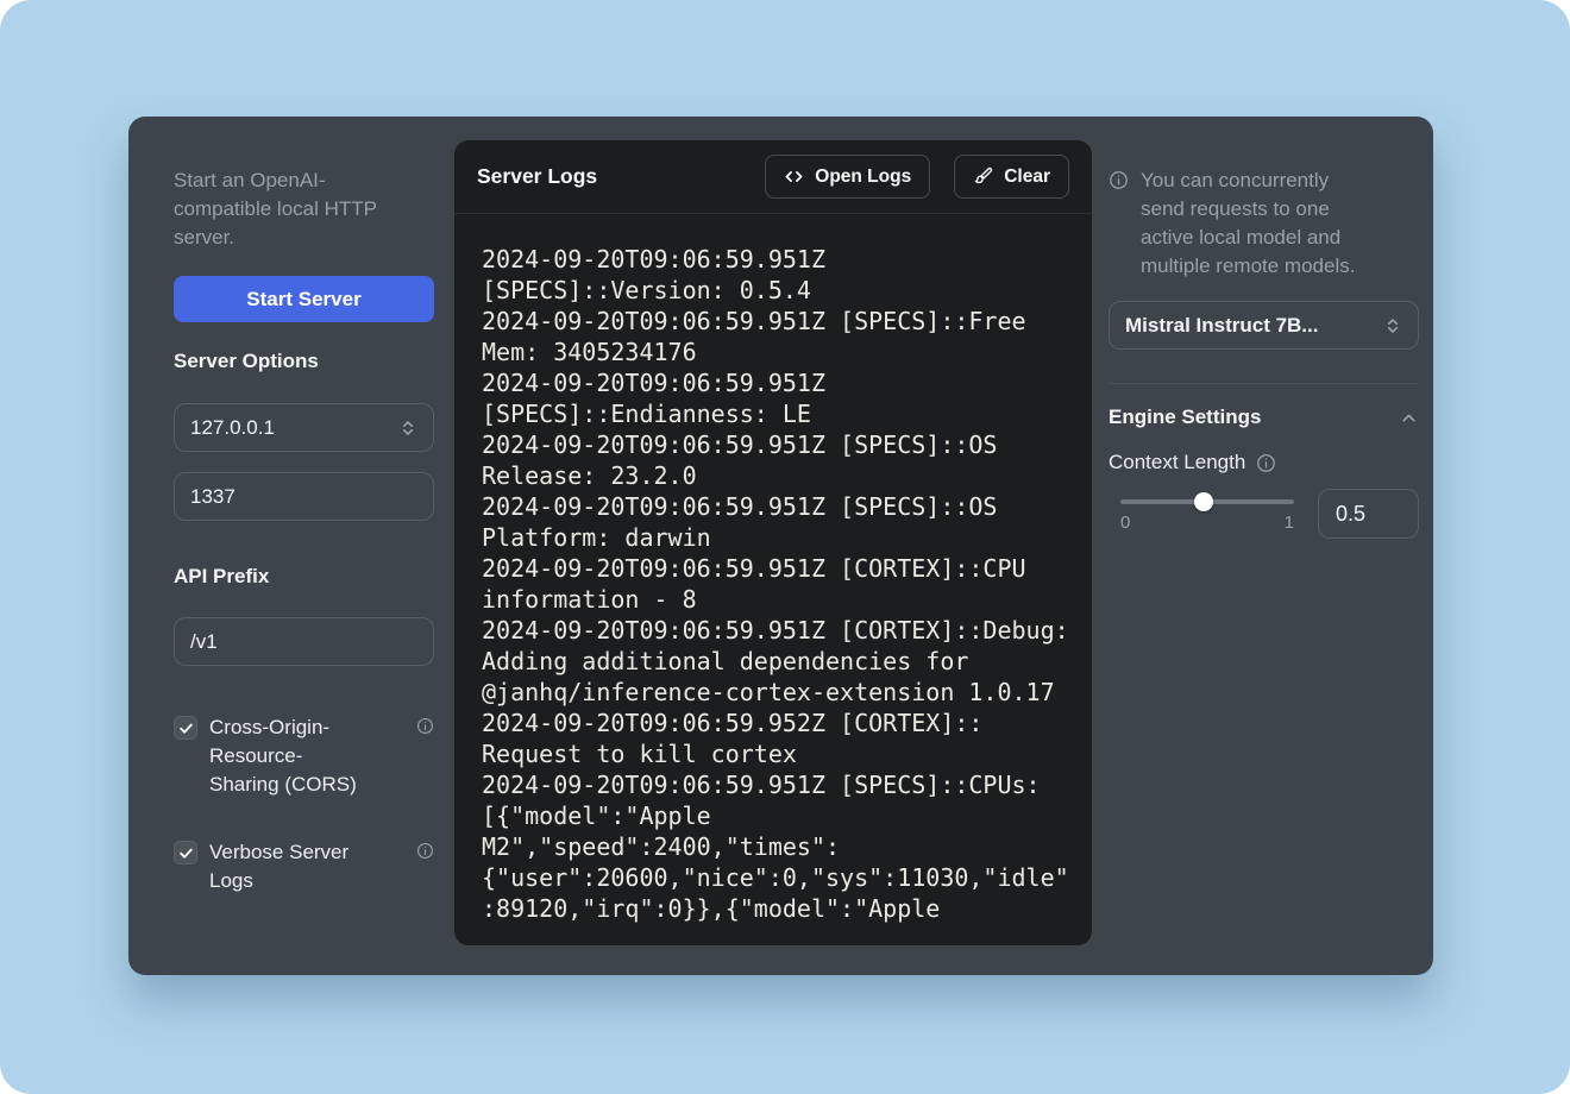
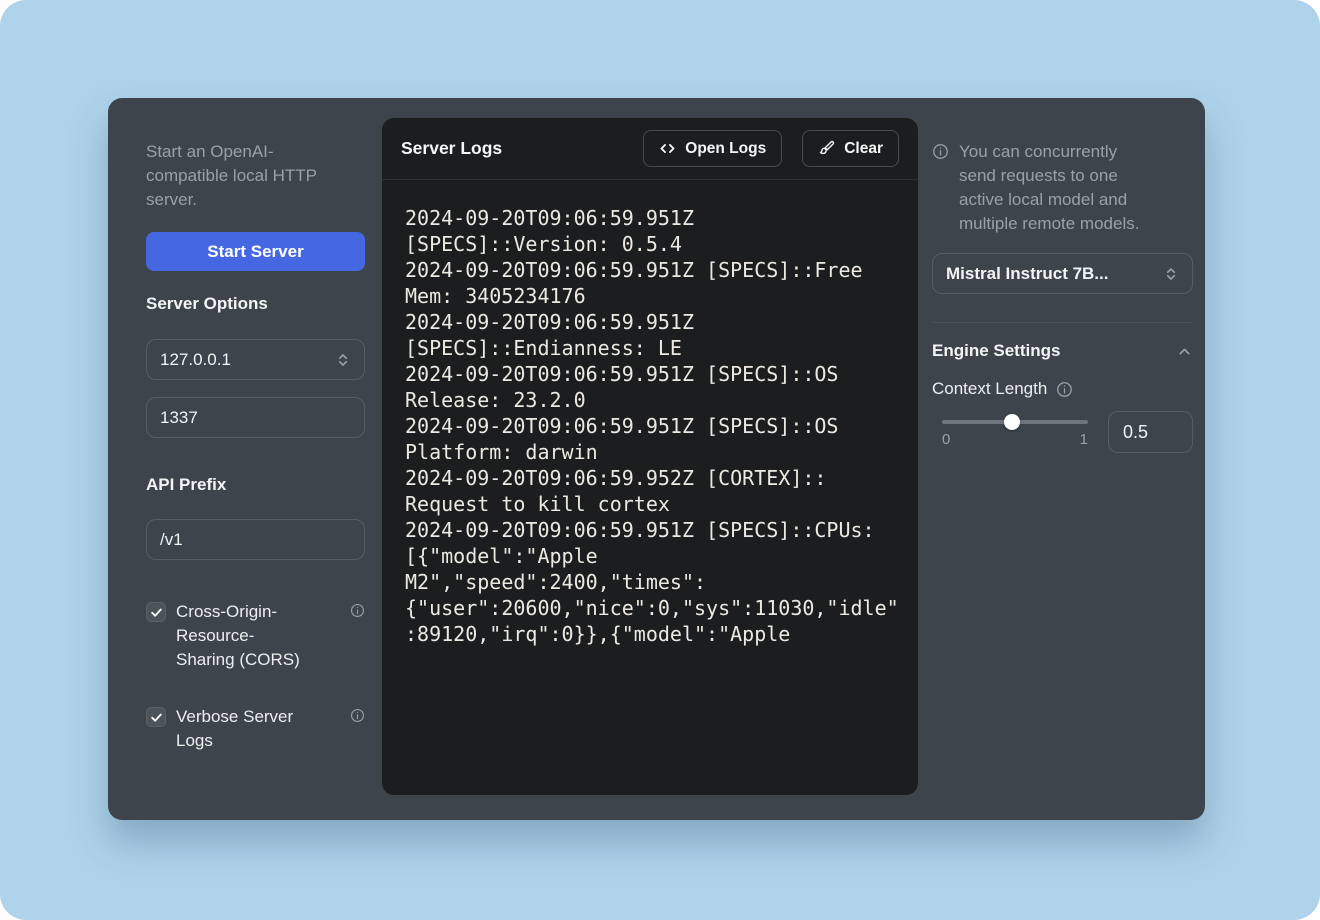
  Start an OpenAI-
  compatible local HTTP
  server.
  Start Server
  Server Options
  127.0.0.1
  1337
  API Prefix
  /v1
  Cross-Origin-
  Resource-
  Sharing (CORS)
  Verbose Server
  Logs
  Server Logs
  Open Logs
  Clear
  2024-09-20T09:06:59.951Z [SPECS]::Version: 0.5.4
  2024-09-20T09:06:59.951Z [SPECS]::Free Mem: 3405234176
  2024-09-20T09:06:59.951Z [SPECS]::Endianness: LE
  2024-09-20T09:06:59.951Z [SPECS]::OS Release: 23.2.0
  2024-09-20T09:06:59.951Z [SPECS]::OS Platform: darwin
- 2024-09-20T09:06:59.951Z [CORTEX]::CPU information - 8
- 2024-09-20T09:06:59.951Z [CORTEX]::Debug: Adding additional dependencies for @janhq/inference-cortex-extension 1.0.17
  2024-09-20T09:06:59.952Z [CORTEX]:: Request to kill cortex
  2024-09-20T09:06:59.951Z [SPECS]::CPUs: [{"model":"Apple M2","speed":2400,"times": {"user":20600,"nice":0,"sys":11030,"idle":89120,"irq":0}},{"model":"Apple
  You can concurrently
  send requests to one
  active local model and
  multiple remote models.
  Mistral Instruct 7B...
  Engine Settings
  Context Length
  0
  1
  0.5
